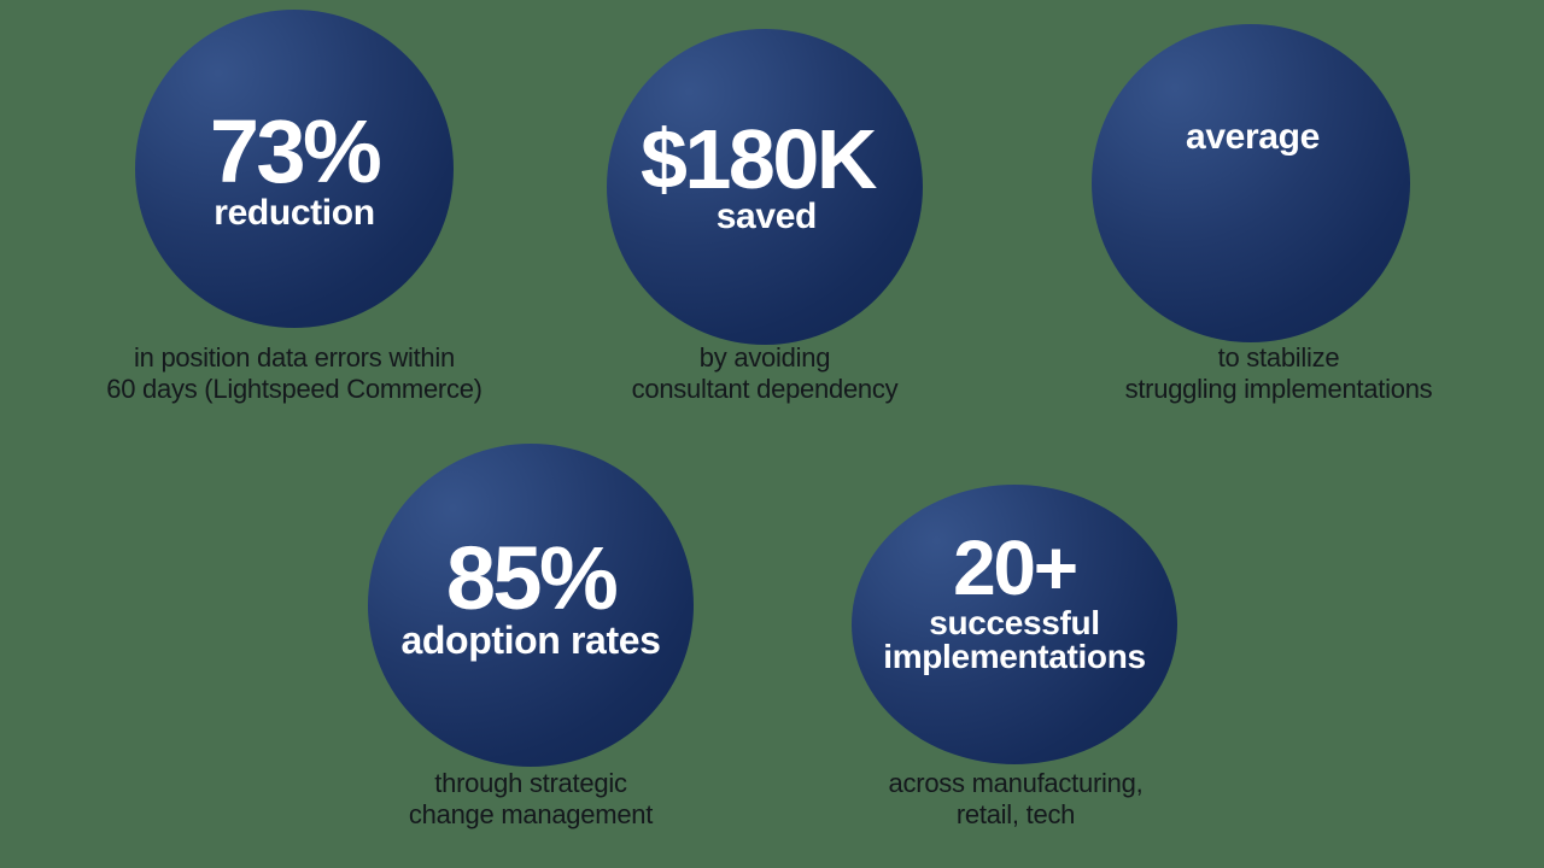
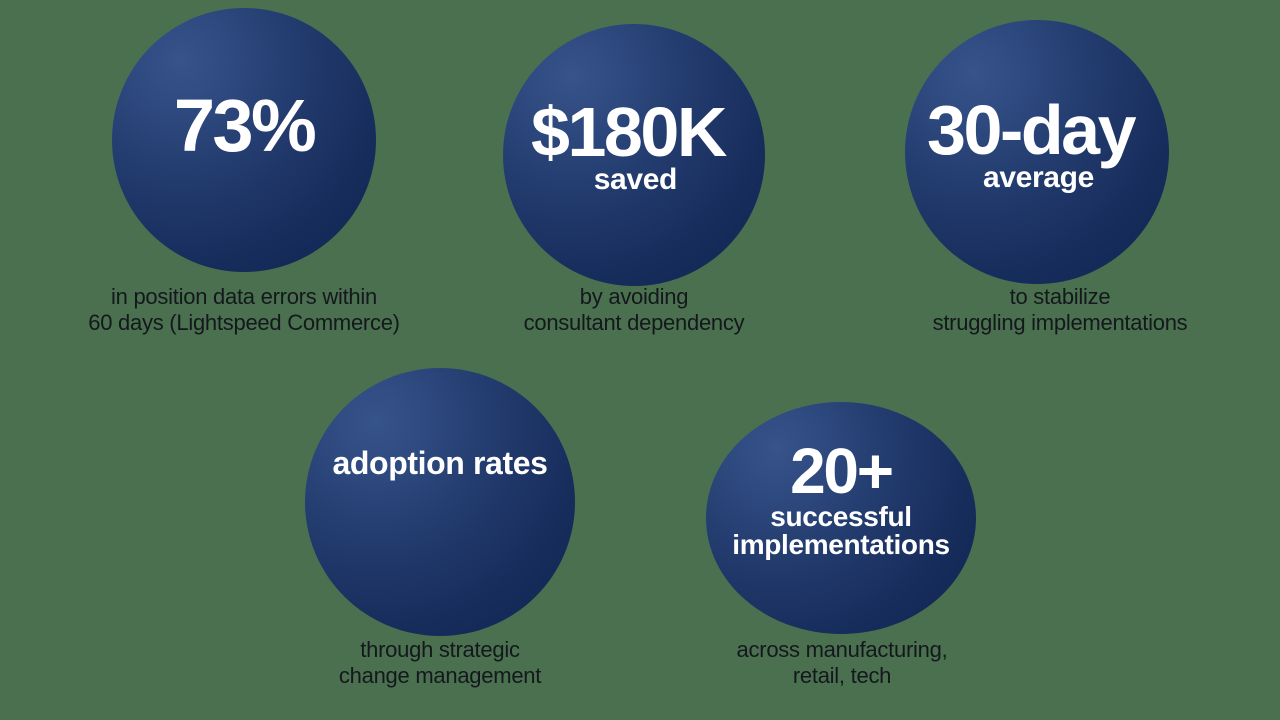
  73%
- reduction
  in position data errors within
  60 days (Lightspeed Commerce)
  $180K
  saved
  by avoiding
  consultant dependency
+ 30-day
  average
  to stabilize
  struggling implementations
- 85%
  adoption rates
  through strategic
  change management
  20+
  successful implementations
  across manufacturing,
  retail, tech
